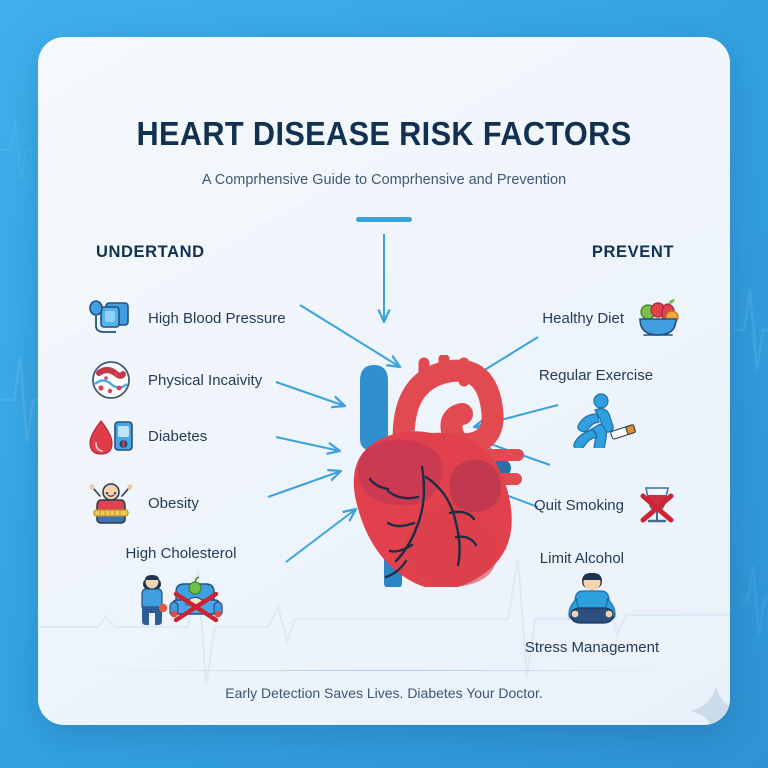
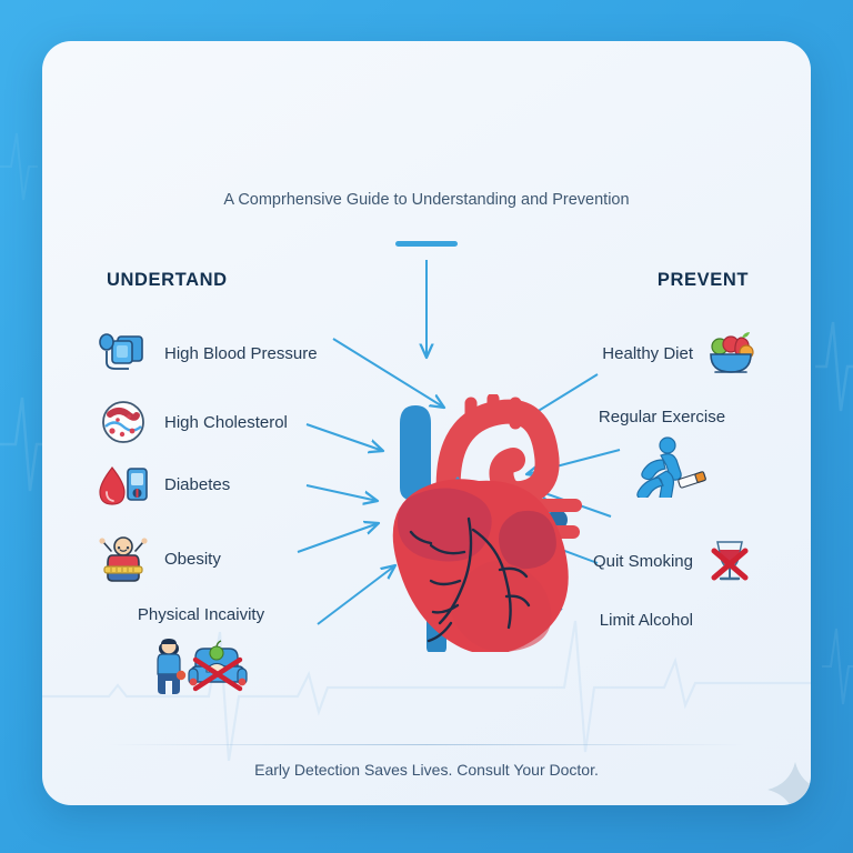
- HEART DISEASE RISK FACTORS
- A Comprhensive Guide to Comprhensive and Prevention
+ A Comprhensive Guide to Understanding and Prevention
  UNDERTAND
  PREVENT
  High Blood Pressure
- Physical Incaivity
+ High Cholesterol
  Diabetes
  Obesity
- High Cholesterol
+ Physical Incaivity
  Healthy Diet
  Regular Exercise
  Quit Smoking
  Limit Alcohol
- Stress Management
- Early Detection Saves Lives. Diabetes Your Doctor.
+ Early Detection Saves Lives. Consult Your Doctor.
